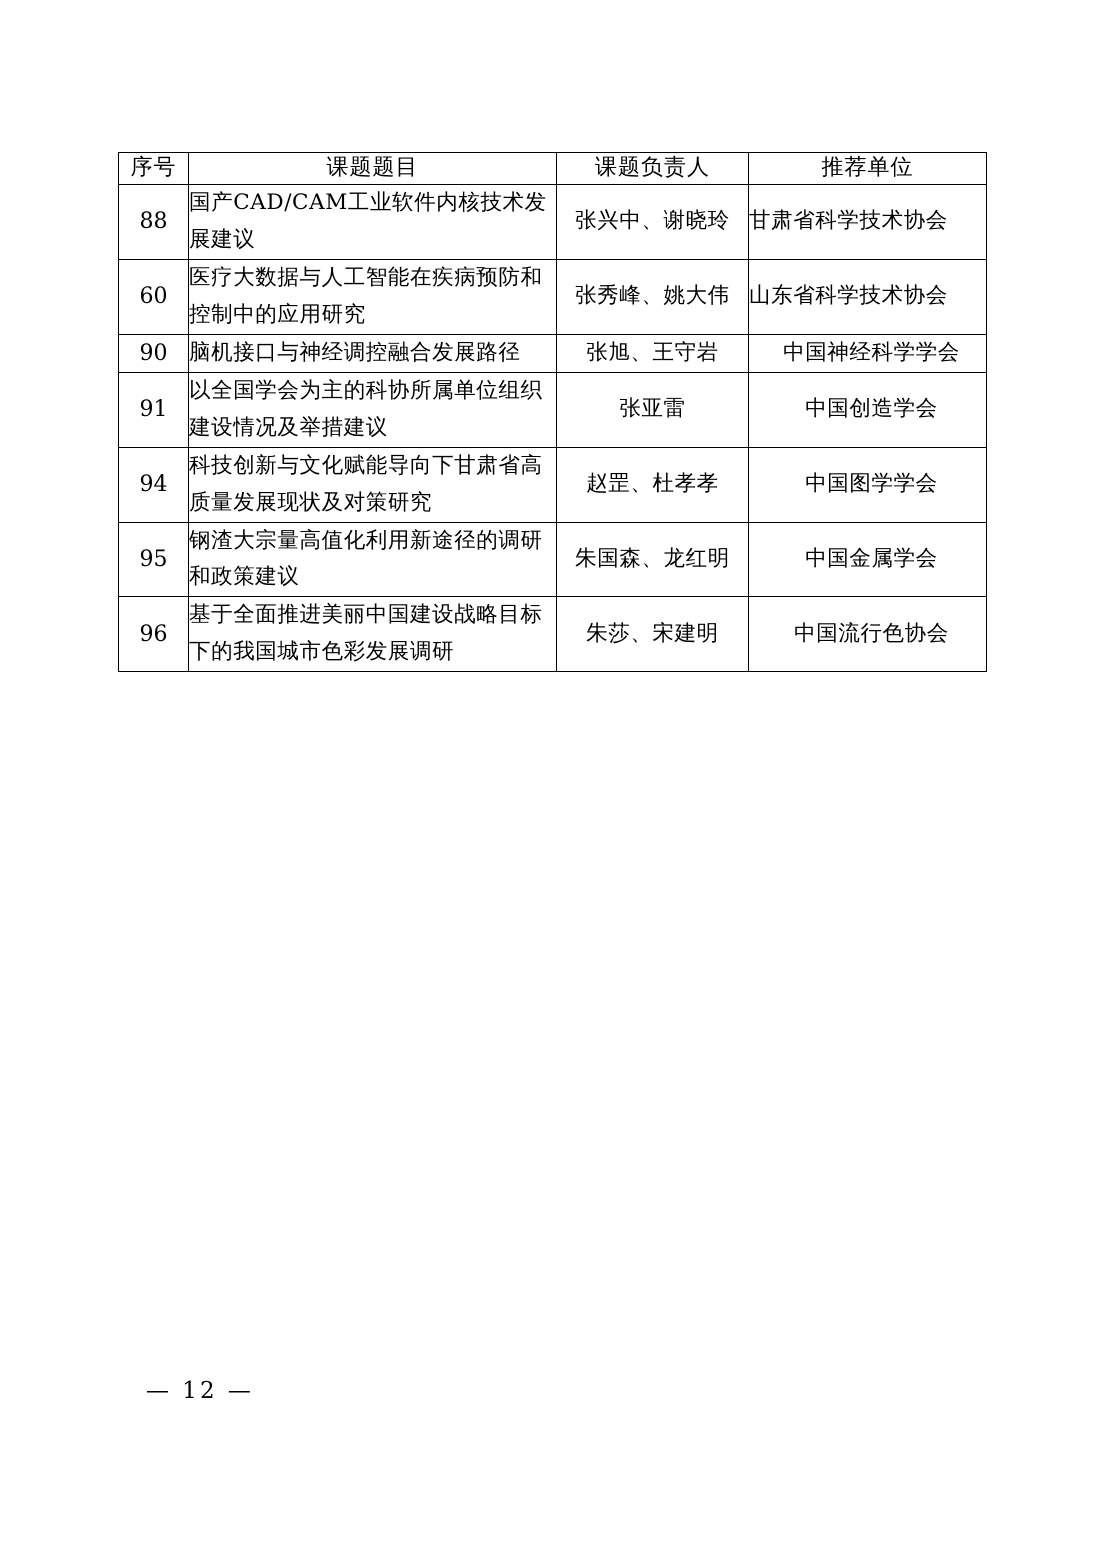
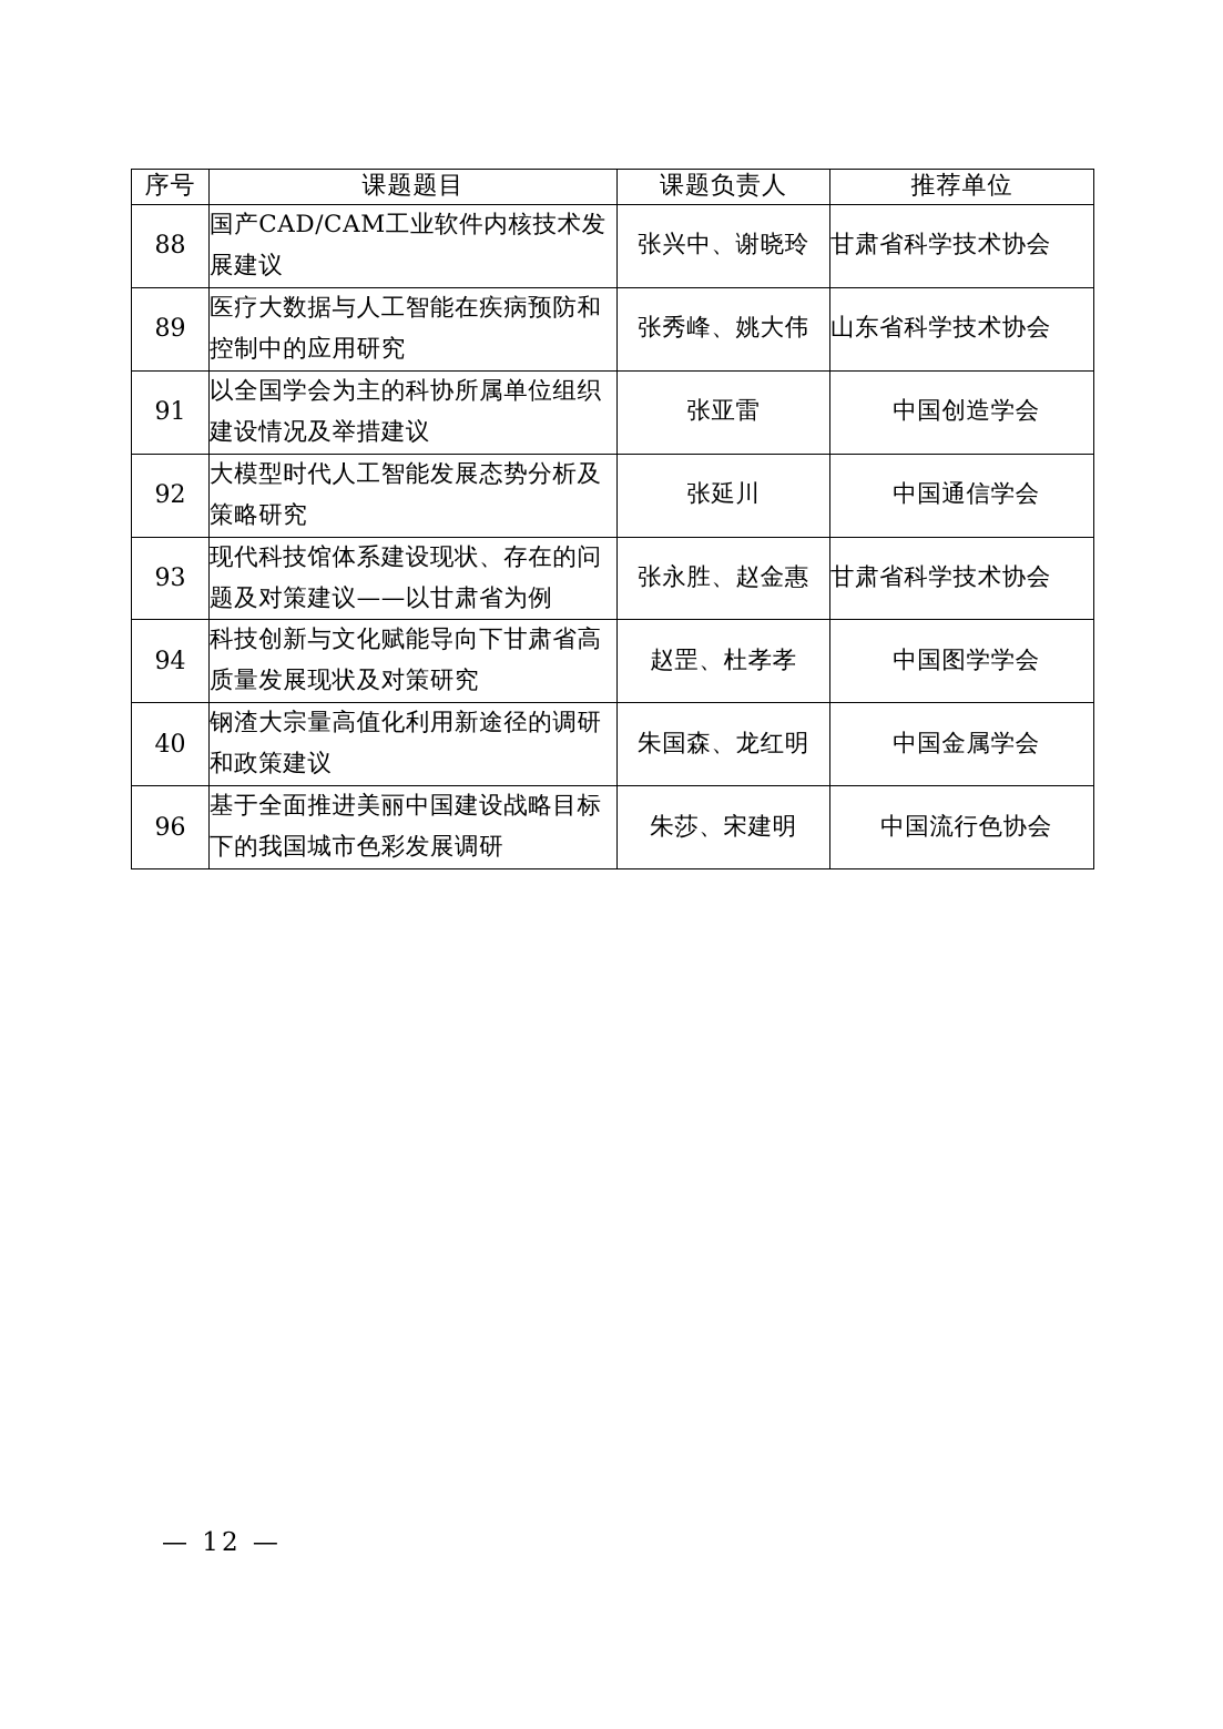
  序号	课题题目	课题负责人	推荐单位
  88	国产CAD/CAM工业软件内核技术发展建议	张兴中、谢晓玲	甘肃省科学技术协会
- 60	医疗大数据与人工智能在疾病预防和控制中的应用研究	张秀峰、姚大伟	山东省科学技术协会
+ 89	医疗大数据与人工智能在疾病预防和控制中的应用研究	张秀峰、姚大伟	山东省科学技术协会
- 90	脑机接口与神经调控融合发展路径	张旭、王守岩	中国神经科学学会
  91	以全国学会为主的科协所属单位组织建设情况及举措建议	张亚雷	中国创造学会
+ 92	大模型时代人工智能发展态势分析及策略研究	张延川	中国通信学会
+ 93	现代科技馆体系建设现状、存在的问题及对策建议——以甘肃省为例	张永胜、赵金惠	甘肃省科学技术协会
  94	科技创新与文化赋能导向下甘肃省高质量发展现状及对策研究	赵罡、杜孝孝	中国图学学会
- 95	钢渣大宗量高值化利用新途径的调研和政策建议	朱国森、龙红明	中国金属学会
+ 40	钢渣大宗量高值化利用新途径的调研和政策建议	朱国森、龙红明	中国金属学会
  96	基于全面推进美丽中国建设战略目标下的我国城市色彩发展调研	朱莎、宋建明	中国流行色协会
  — 12 —
